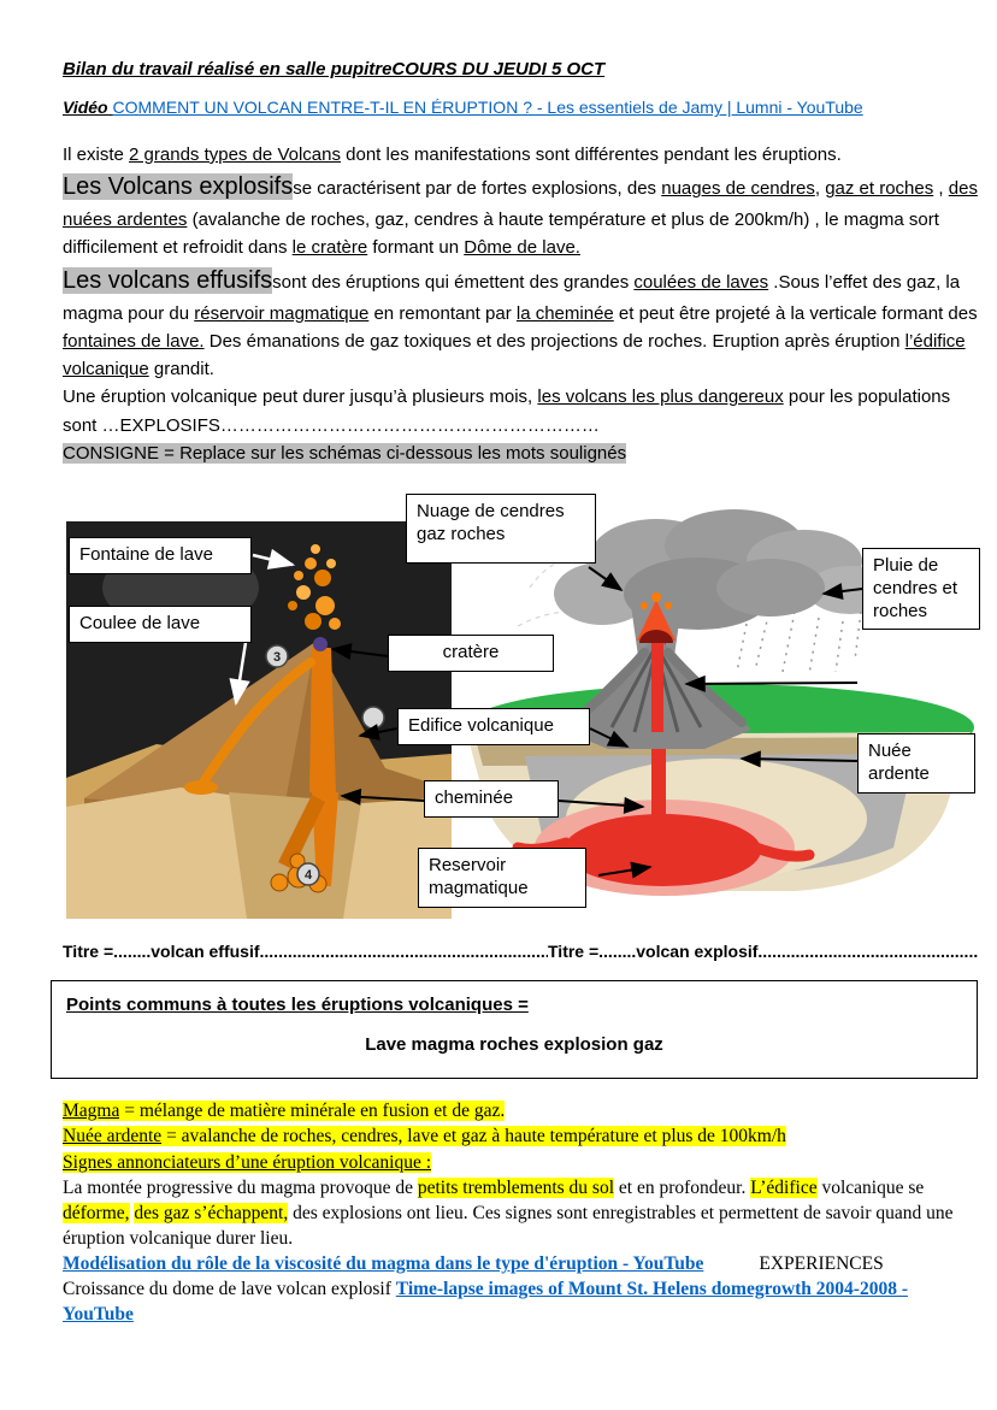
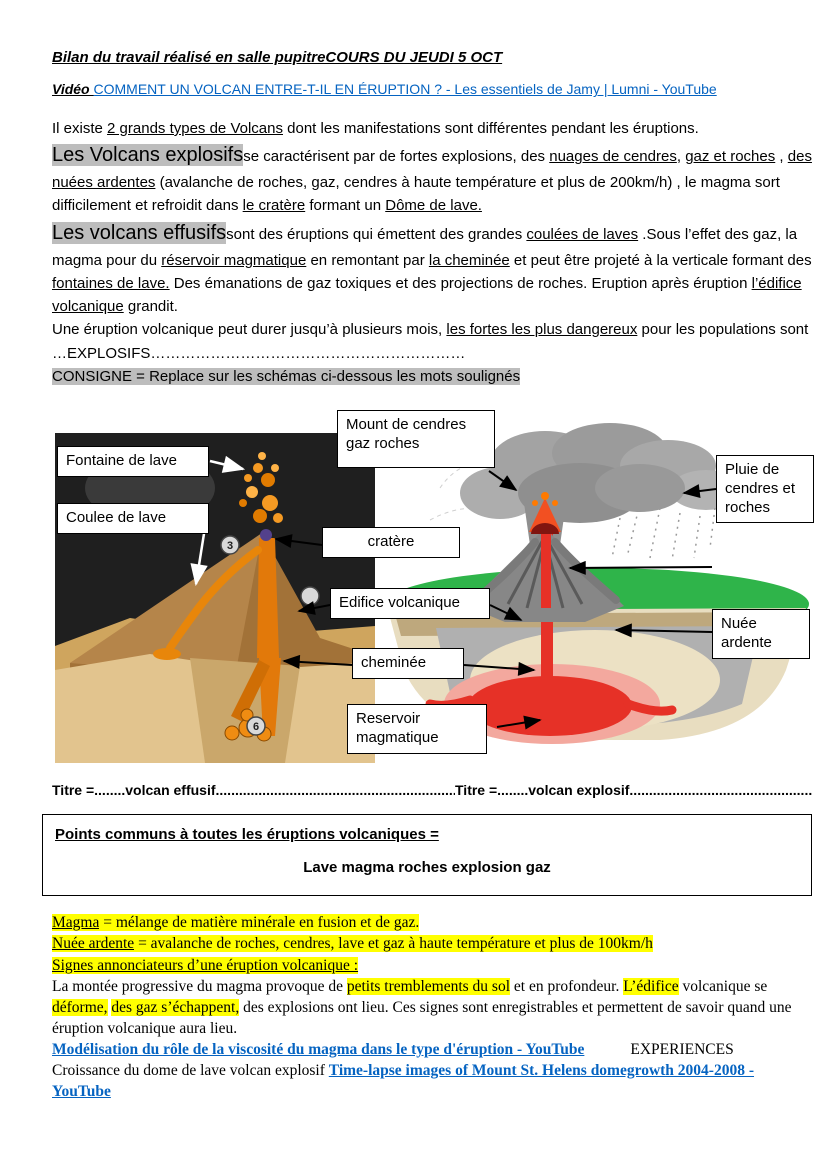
  Bilan du travail réalisé en salle pupitreCOURS DU JEUDI 5 OCT
  Vidéo COMMENT UN VOLCAN ENTRE-T-IL EN ÉRUPTION ? - Les essentiels de Jamy | Lumni - YouTube
  Il existe 2 grands types de Volcans dont les manifestations sont différentes pendant les éruptions.
  Les Volcans explosifsse caractérisent par de fortes explosions, des nuages de cendres, gaz et roches , des nuées ardentes (avalanche de roches, gaz, cendres à haute température et plus de 200km/h) , le magma sort difficilement et refroidit dans le cratère formant un Dôme de lave.
  Les volcans effusifssont des éruptions qui émettent des grandes coulées de laves .Sous l’effet des gaz, la magma pour du réservoir magmatique en remontant par la cheminée et peut être projeté à la verticale formant des fontaines de lave. Des émanations de gaz toxiques et des projections de roches. Eruption après éruption l’édifice volcanique grandit.
- Une éruption volcanique peut durer jusqu’à plusieurs mois, les volcans les plus dangereux pour les populations sont …EXPLOSIFS………………………………………………………
+ Une éruption volcanique peut durer jusqu’à plusieurs mois, les fortes les plus dangereux pour les populations sont …EXPLOSIFS………………………………………………………
  CONSIGNE = Replace sur les schémas ci-dessous les mots soulignés
  3
- 4
+ 6
  Fontaine de lave
  Coulee de lave
- Nuage de cendres gaz roches
+ Mount de cendres gaz roches
  cratère
  Edifice volcanique
  cheminée
  Reservoir magmatique
  Pluie de cendres et roches
  Nuée ardente
  Titre =........volcan effusif..............................................................
  Titre =........volcan explosif...............................................
  Points communs à toutes les éruptions volcaniques =
  Lave magma roches explosion gaz
  Magma = mélange de matière minérale en fusion et de gaz.
  Nuée ardente = avalanche de roches, cendres, lave et gaz à haute température et plus de 100km/h
  Signes annonciateurs d’une éruption volcanique :
- La montée progressive du magma provoque de petits tremblements du sol et en profondeur. L’édifice volcanique se déforme, des gaz s’échappent, des explosions ont lieu. Ces signes sont enregistrables et permettent de savoir quand une éruption volcanique durer lieu.
+ La montée progressive du magma provoque de petits tremblements du sol et en profondeur. L’édifice volcanique se déforme, des gaz s’échappent, des explosions ont lieu. Ces signes sont enregistrables et permettent de savoir quand une éruption volcanique aura lieu.
  Modélisation du rôle de la viscosité du magma dans le type d'éruption - YouTube EXPERIENCES
  Croissance du dome de lave volcan explosif Time-lapse images of Mount St. Helens domegrowth 2004-2008 - YouTube
